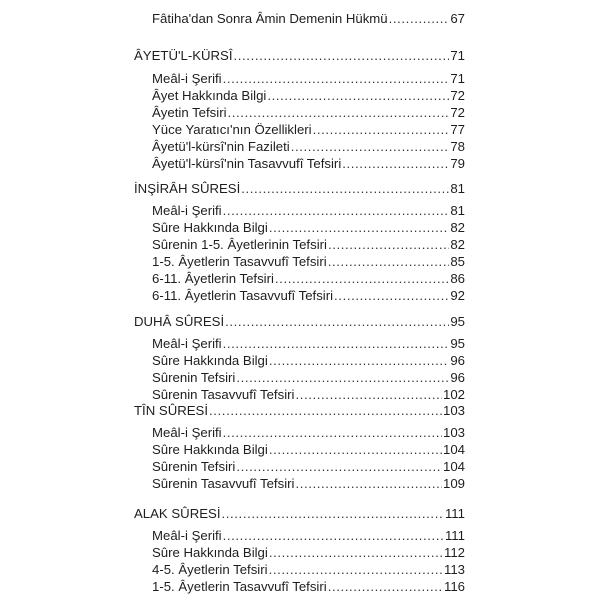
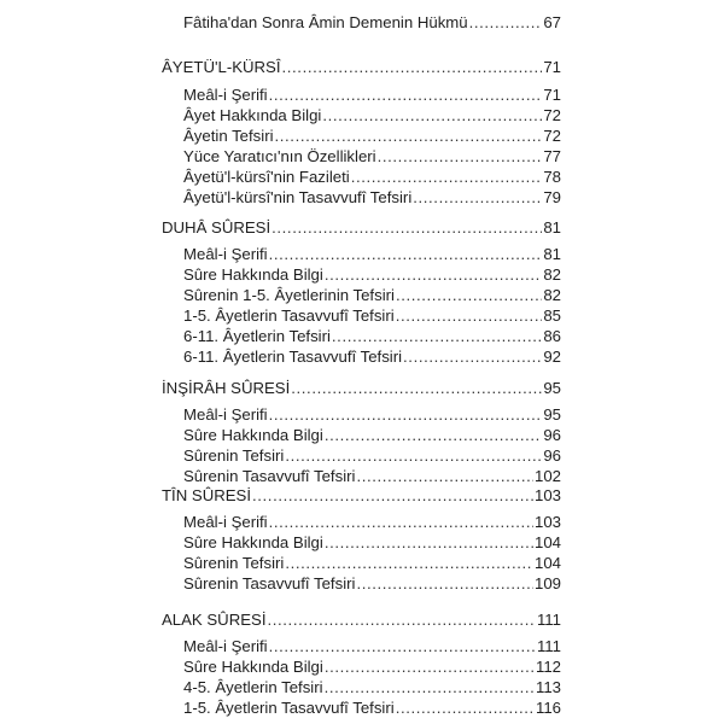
  Fâtiha'dan Sonra Âmin Demenin Hükmü
  67
  ÂYETÜ'L-KÜRSÎ
  71
  Meâl-i Şerifi
  71
  Âyet Hakkında Bilgi
  72
  Âyetin Tefsiri
  72
  Yüce Yaratıcı'nın Özellikleri
  77
  Âyetü'l-kürsî'nin Fazileti
  78
  Âyetü'l-kürsî'nin Tasavvufî Tefsiri
  79
- İNŞİRÂH SÛRESİ
+ DUHÂ SÛRESİ
  81
  Meâl-i Şerifi
  81
  Sûre Hakkında Bilgi
  82
  Sûrenin 1-5. Âyetlerinin Tefsiri
  82
  1-5. Âyetlerin Tasavvufî Tefsiri
  85
  6-11. Âyetlerin Tefsiri
  86
  6-11. Âyetlerin Tasavvufî Tefsiri
  92
- DUHÂ SÛRESİ
+ İNŞİRÂH SÛRESİ
  95
  Meâl-i Şerifi
  95
  Sûre Hakkında Bilgi
  96
  Sûrenin Tefsiri
  96
  Sûrenin Tasavvufî Tefsiri
  102
  TÎN SÛRESİ
  103
  Meâl-i Şerifi
  103
  Sûre Hakkında Bilgi
  104
  Sûrenin Tefsiri
  104
  Sûrenin Tasavvufî Tefsiri
  109
  ALAK SÛRESİ
  111
  Meâl-i Şerifi
  111
  Sûre Hakkında Bilgi
  112
  4-5. Âyetlerin Tefsiri
  113
  1-5. Âyetlerin Tasavvufî Tefsiri
  116
